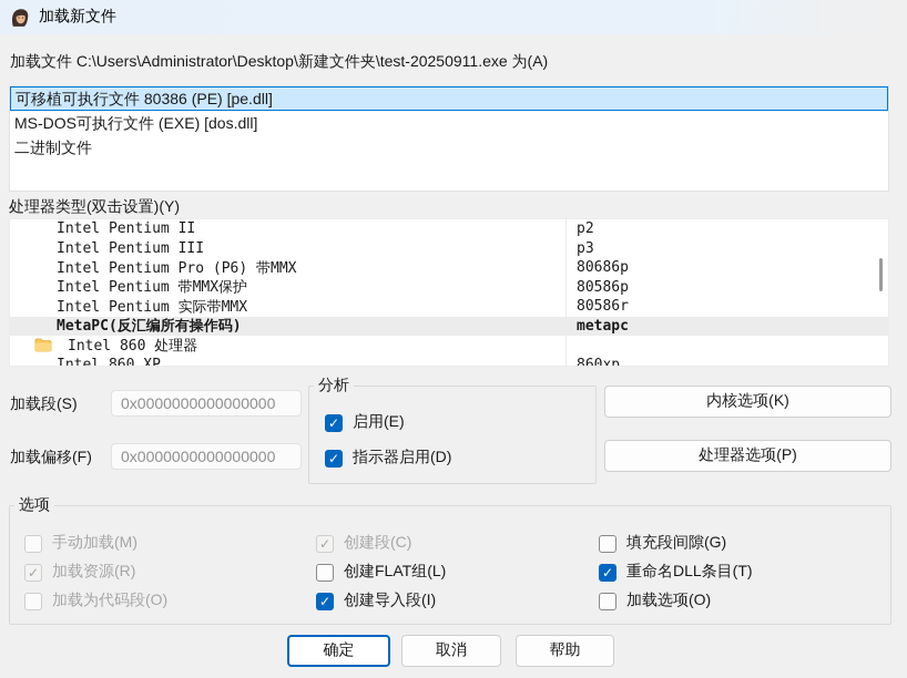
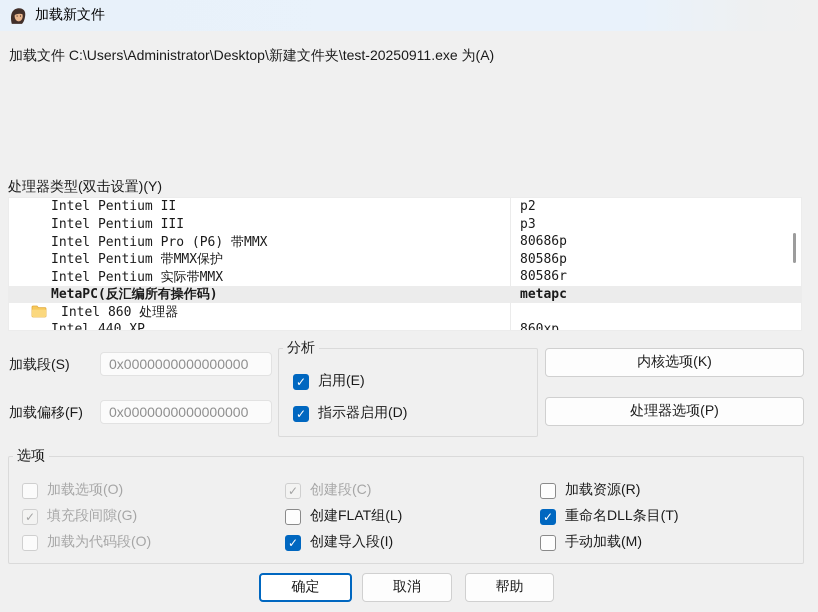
  加载新文件
  加载文件 C:\Users\Administrator\Desktop\新建文件夹\test-20250911.exe 为(A)
- 可移植可执行文件 80386 (PE) [pe.dll]
- MS-DOS可执行文件 (EXE) [dos.dll]
- 二进制文件
  处理器类型(双击设置)(Y)
  Intel Pentium II
  p2
  Intel Pentium III
  p3
  Intel Pentium Pro (P6) 带MMX
  80686p
  Intel Pentium 带MMX保护
  80586p
  Intel Pentium 实际带MMX
  80586r
  MetaPC(反汇编所有操作码)
  metapc
  Intel 860 处理器
- Intel 860 XP
+ Intel 440 XP
  860xp
  加载段(S)
  0x0000000000000000
  加载偏移(F)
  0x0000000000000000
  分析
  内核选项(K)
  处理器选项(P)
  选项
  确定
  取消
  帮助
  ✓
  启用(E)
  ✓
  指示器启用(D)
- 手动加载(M)
+ 加载选项(O)
  ✓
- 加载资源(R)
+ 填充段间隙(G)
  加载为代码段(O)
  ✓
  创建段(C)
  创建FLAT组(L)
  ✓
  创建导入段(I)
- 填充段间隙(G)
+ 加载资源(R)
  ✓
  重命名DLL条目(T)
- 加载选项(O)
+ 手动加载(M)
